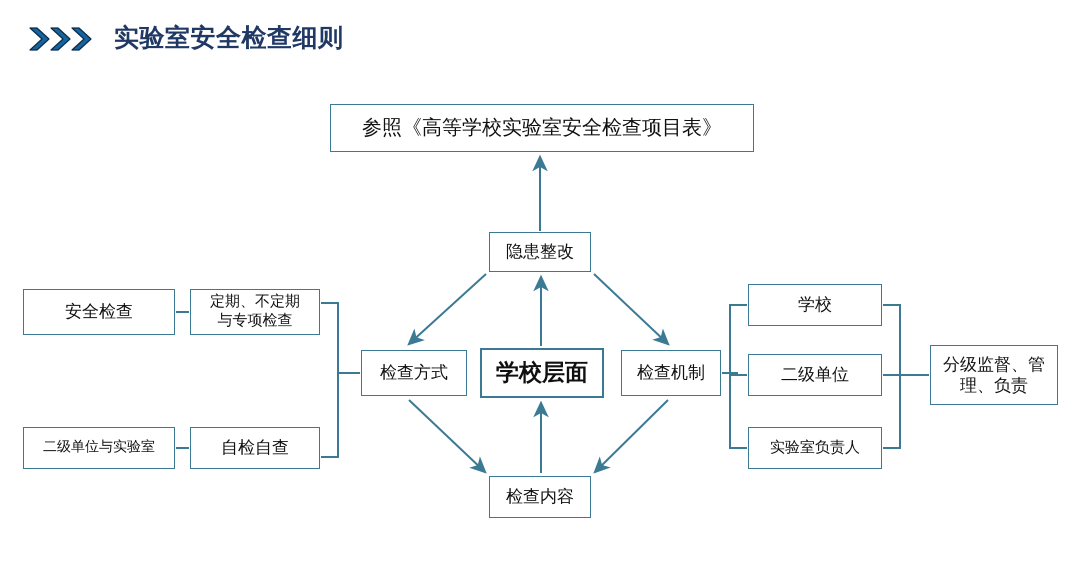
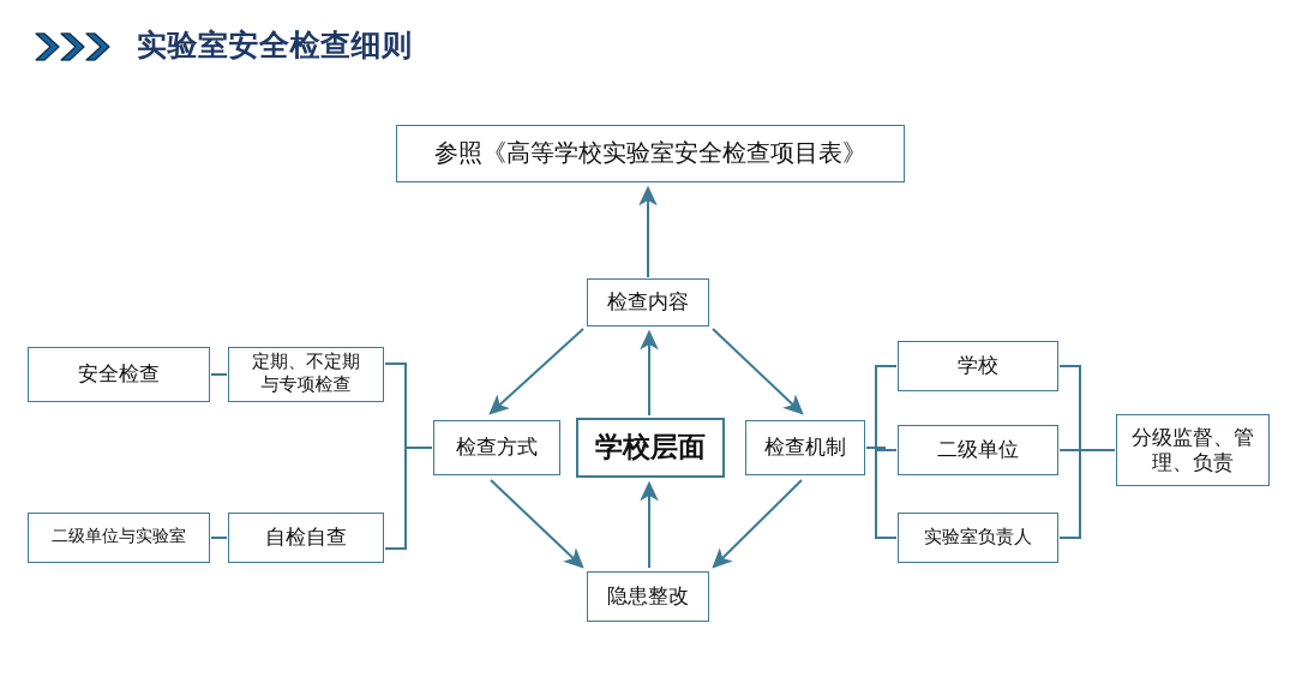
  实验室安全检查细则
  参照《高等学校实验室安全检查项目表》
- 隐患整改
+ 检查内容
  检查方式
  学校层面
  检查机制
- 检查内容
+ 隐患整改
  安全检查
  定期、不定期
  与专项检查
  二级单位与实验室
  自检自查
  学校
  二级单位
  实验室负责人
  分级监督、管
  理、负责
